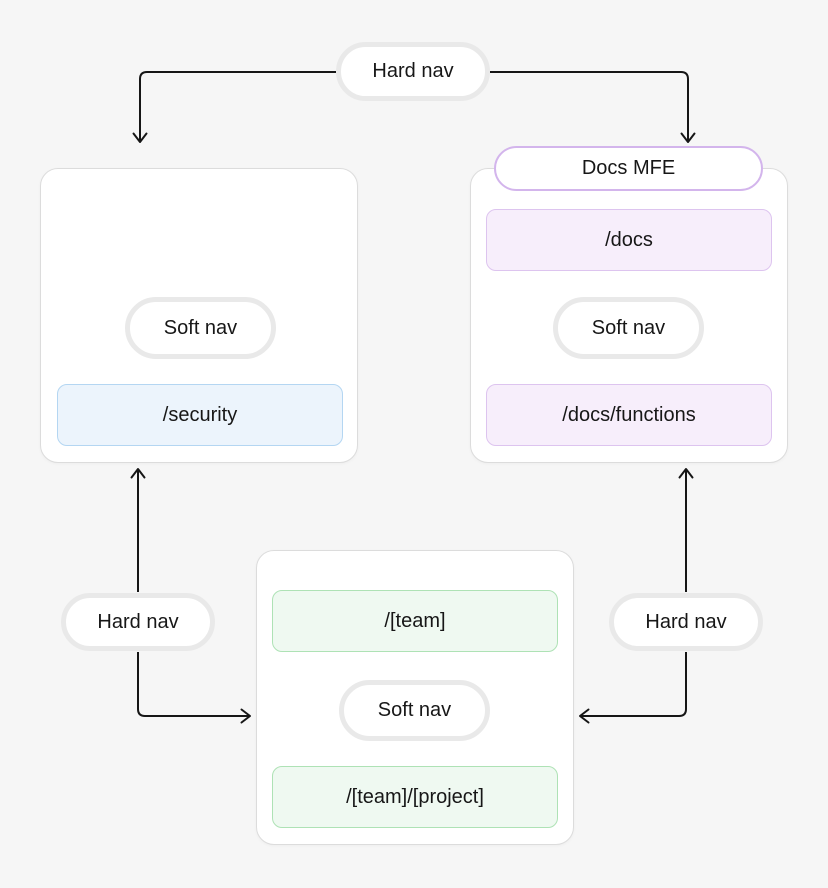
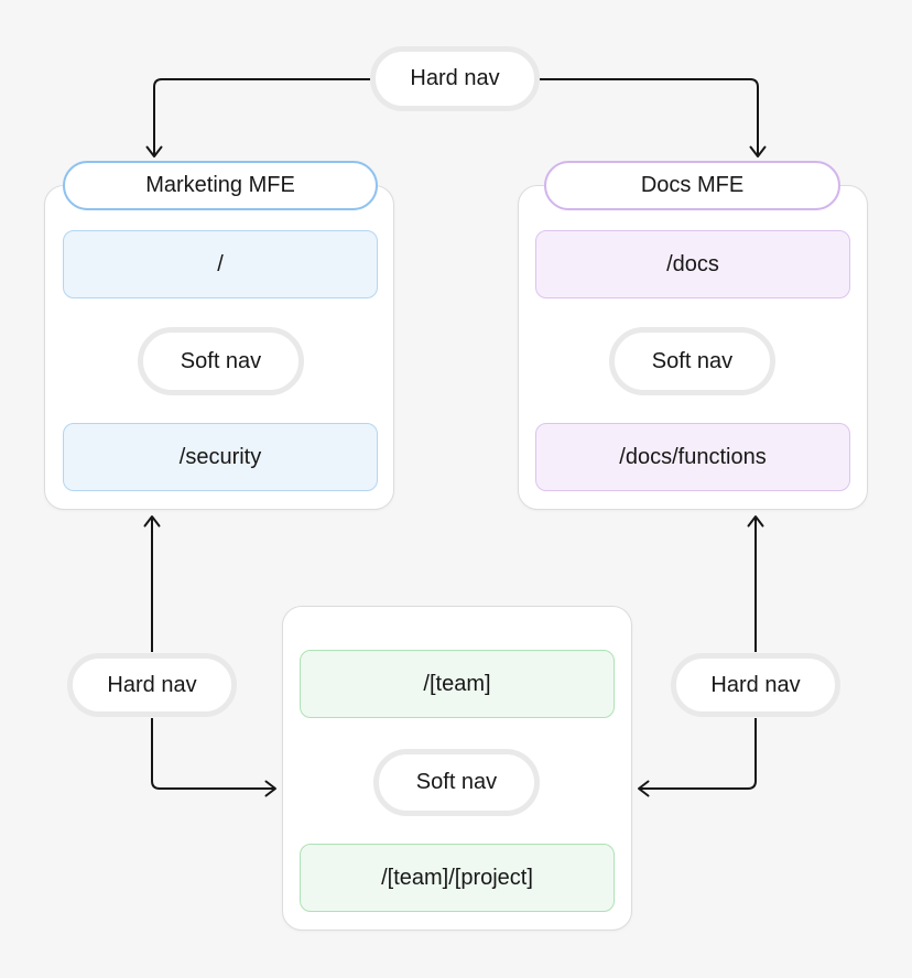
  Hard nav
+ Marketing MFE
+ /
  Soft nav
  /security
  Docs MFE
  /docs
  Soft nav
  /docs/functions
  /[team]
  Soft nav
  /[team]/[project]
  Hard nav
  Hard nav
